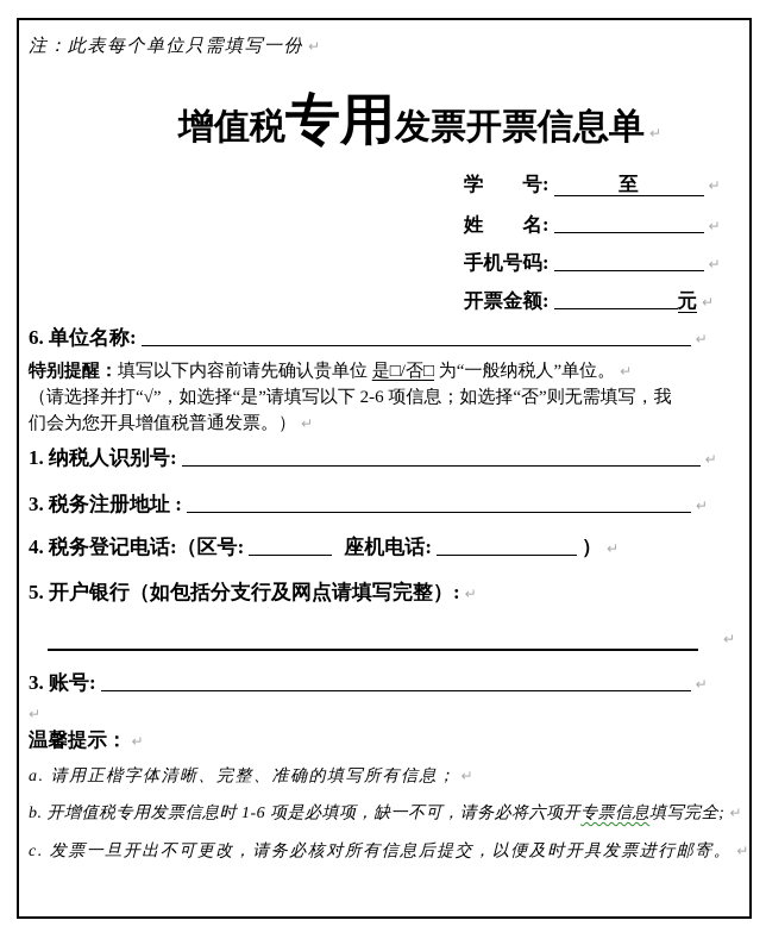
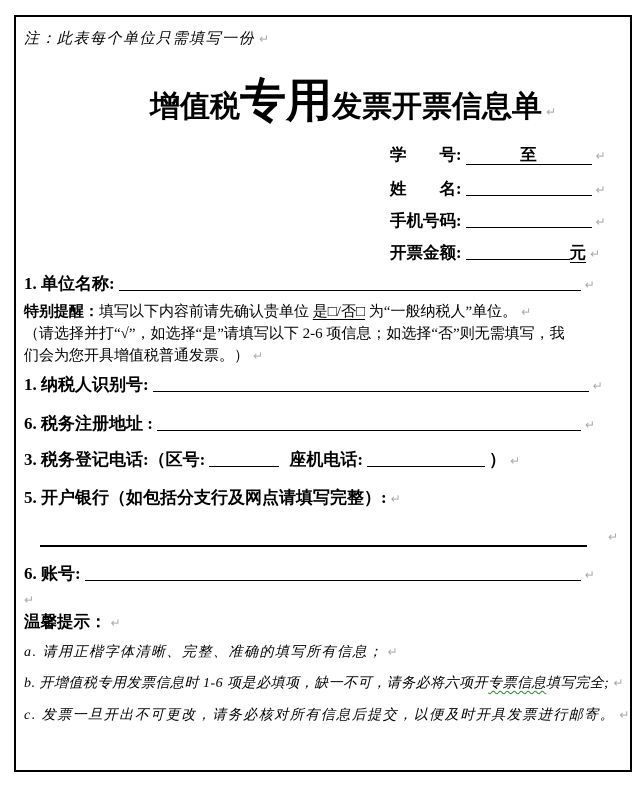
  注：此表每个单位只需填写一份 ↵
  增值税专用发票开票信息单 ↵
  学号: 至 ↵
  姓名: ↵
  手机号码: ↵
  开票金额: 元 ↵
- 6. 单位名称: ↵
+ 1. 单位名称: ↵
  特别提醒：填写以下内容前请先确认贵单位 是□/否□ 为“一般纳税人”单位。 ↵
  （请选择并打“√”，如选择“是”请填写以下 2-6 项信息；如选择“否”则无需填写，我
  们会为您开具增值税普通发票。） ↵
  1. 纳税人识别号: ↵
- 3. 税务注册地址 : ↵
+ 6. 税务注册地址 : ↵
- 4. 税务登记电话:（区号: 座机电话: ） ↵
+ 3. 税务登记电话:（区号: 座机电话: ） ↵
  5. 开户银行（如包括分支行及网点请填写完整）: ↵
  ↵
- 3. 账号: ↵
+ 6. 账号: ↵
  ↵
  温馨提示： ↵
  a. 请用正楷字体清晰、完整、准确的填写所有信息； ↵
  b. 开增值税专用发票信息时 1-6 项是必填项，缺一不可，请务必将六项开专票信息填写完全; ↵
  c. 发票一旦开出不可更改，请务必核对所有信息后提交，以便及时开具发票进行邮寄。 ↵
